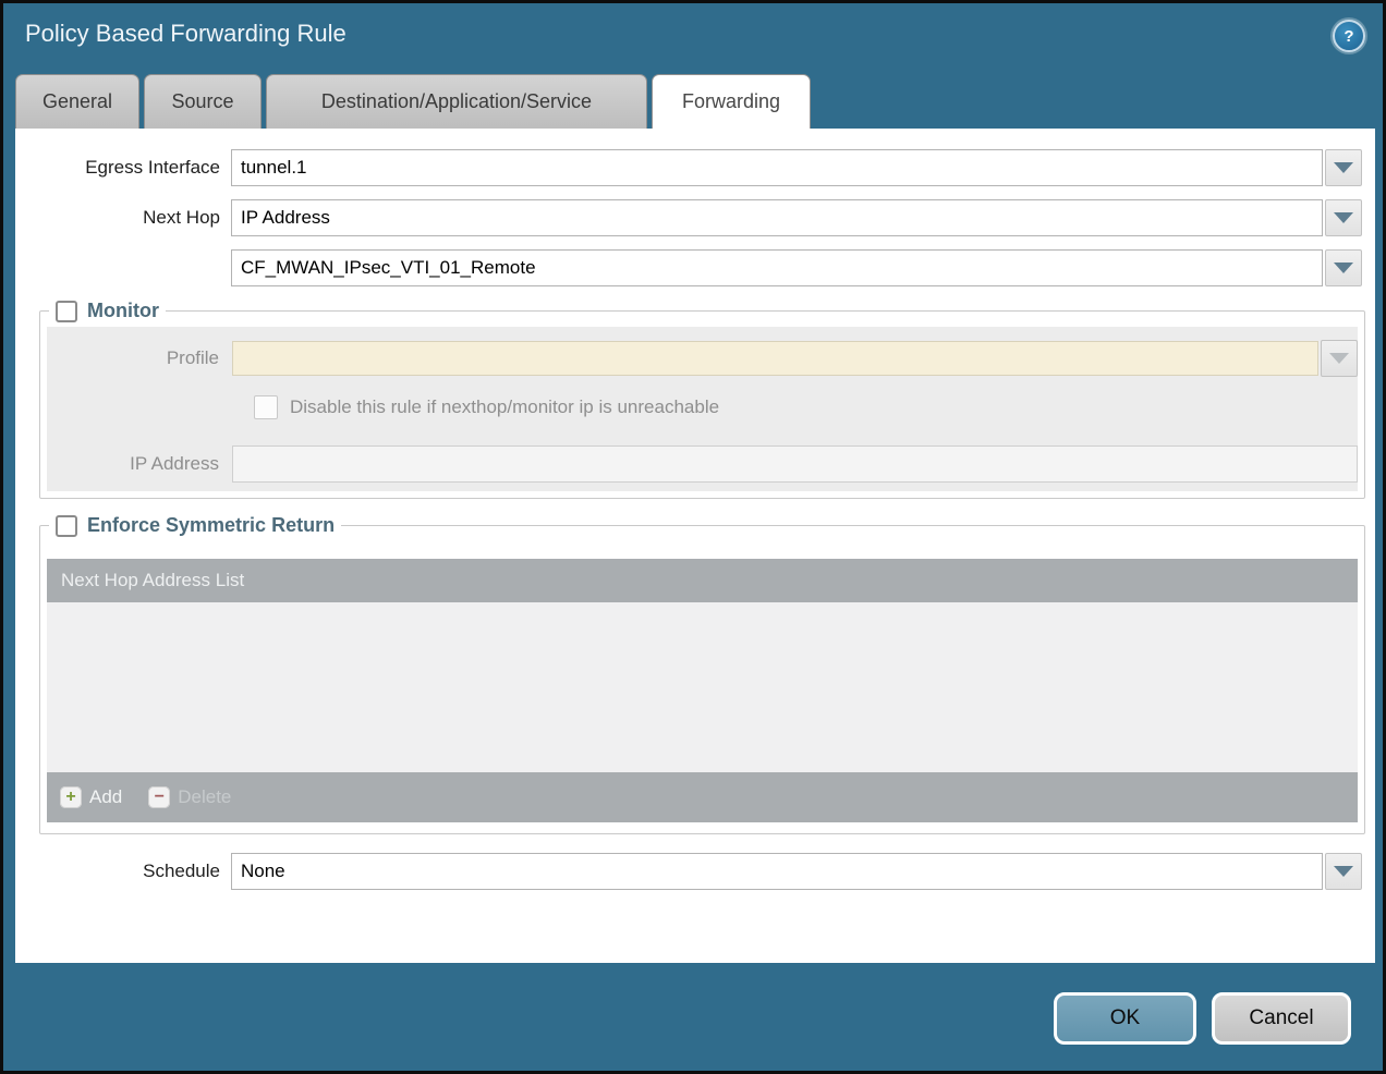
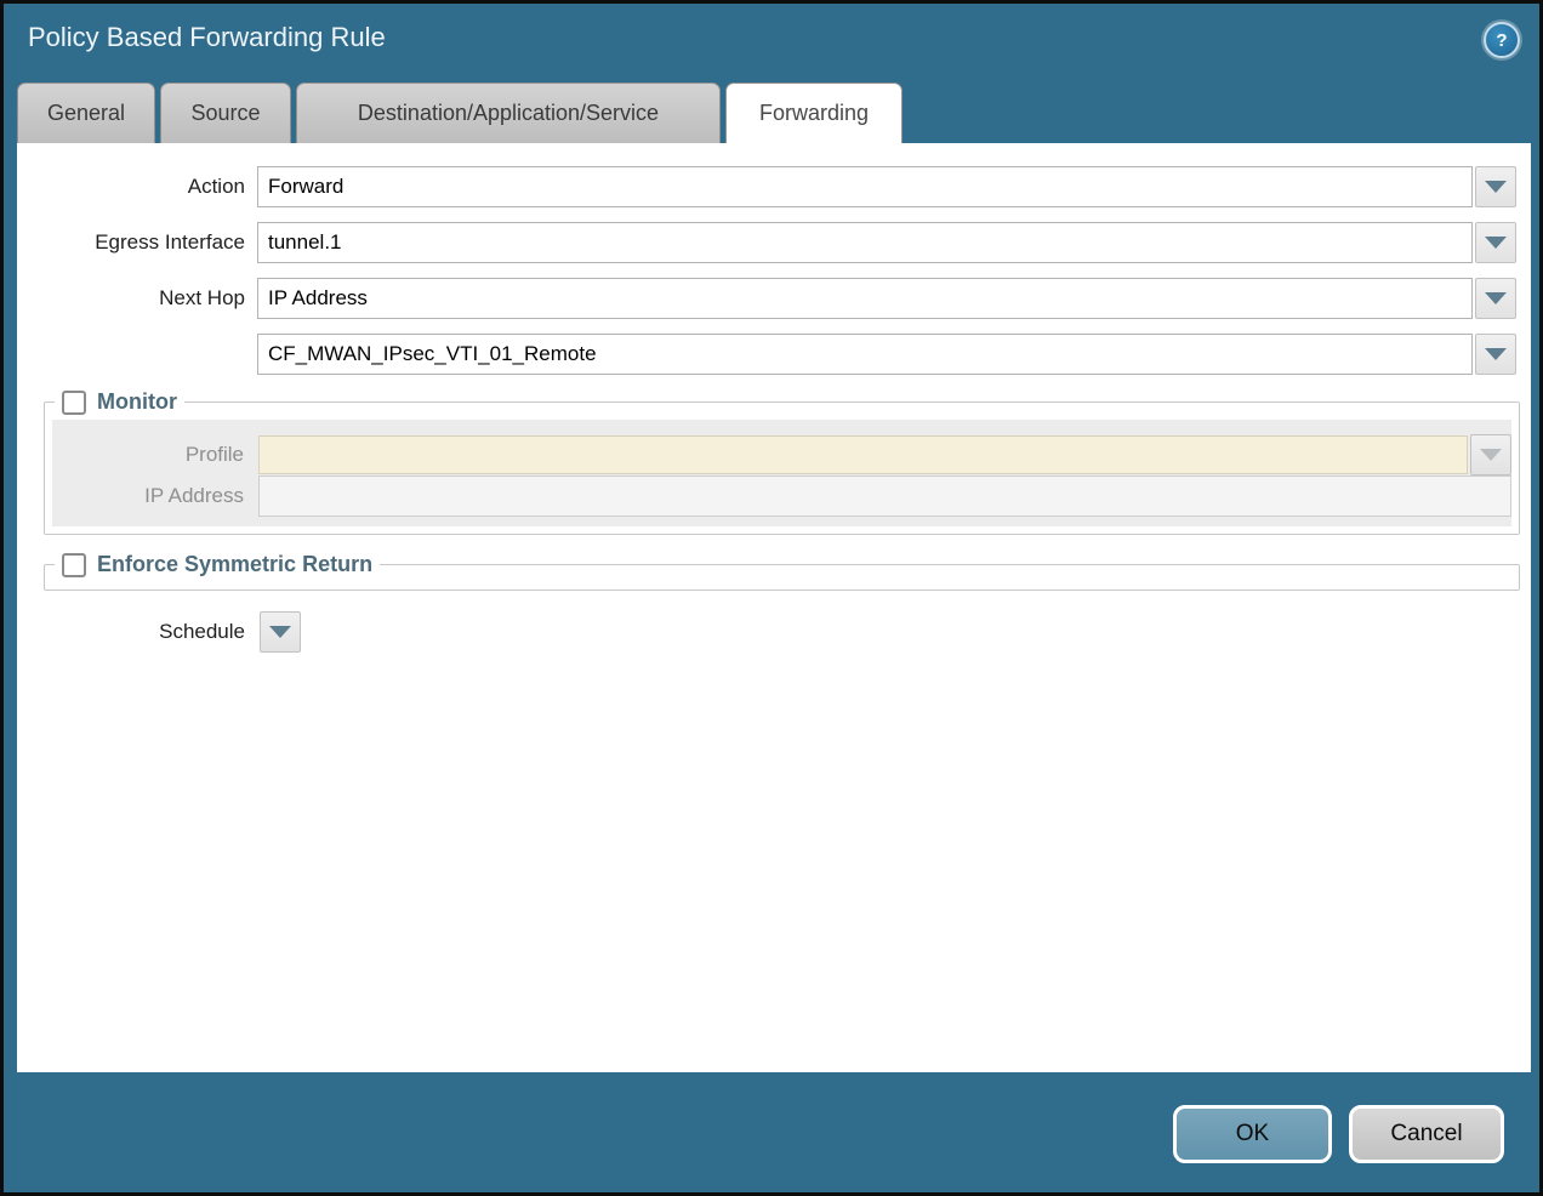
  Policy Based Forwarding Rule
  ?
  General
  Source
  Destination/Application/Service
  Forwarding
+ Action
+ Forward
  Egress Interface
  tunnel.1
  Next Hop
  IP Address
  CF_MWAN_IPsec_VTI_01_Remote
  Monitor
  Profile
- Disable this rule if nexthop/monitor ip is unreachable
  IP Address
  Enforce Symmetric Return
- Next Hop Address List
- +
- Add
- −
- Delete
  Schedule
- None
  OK
  Cancel
